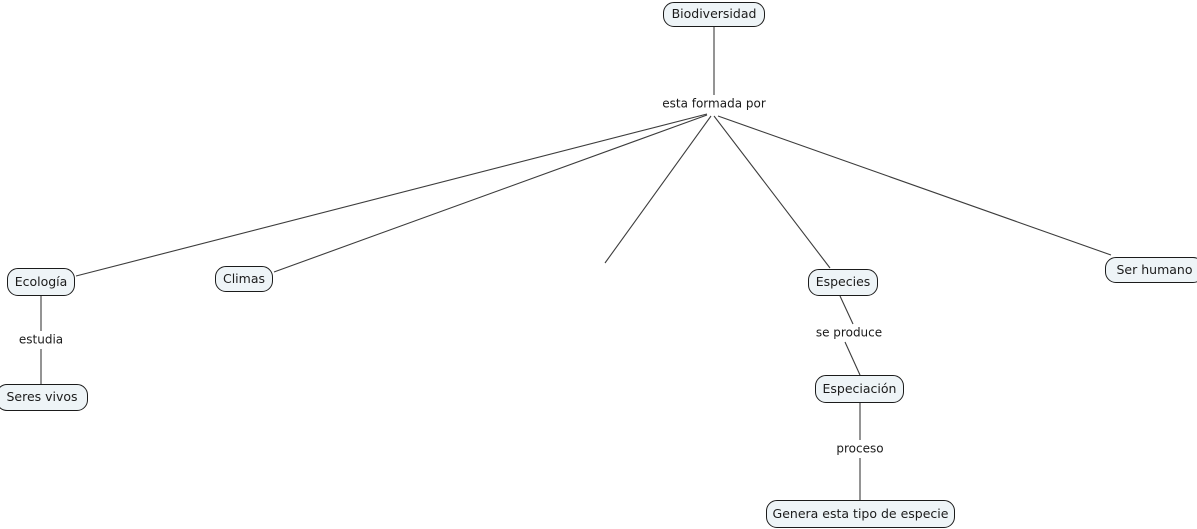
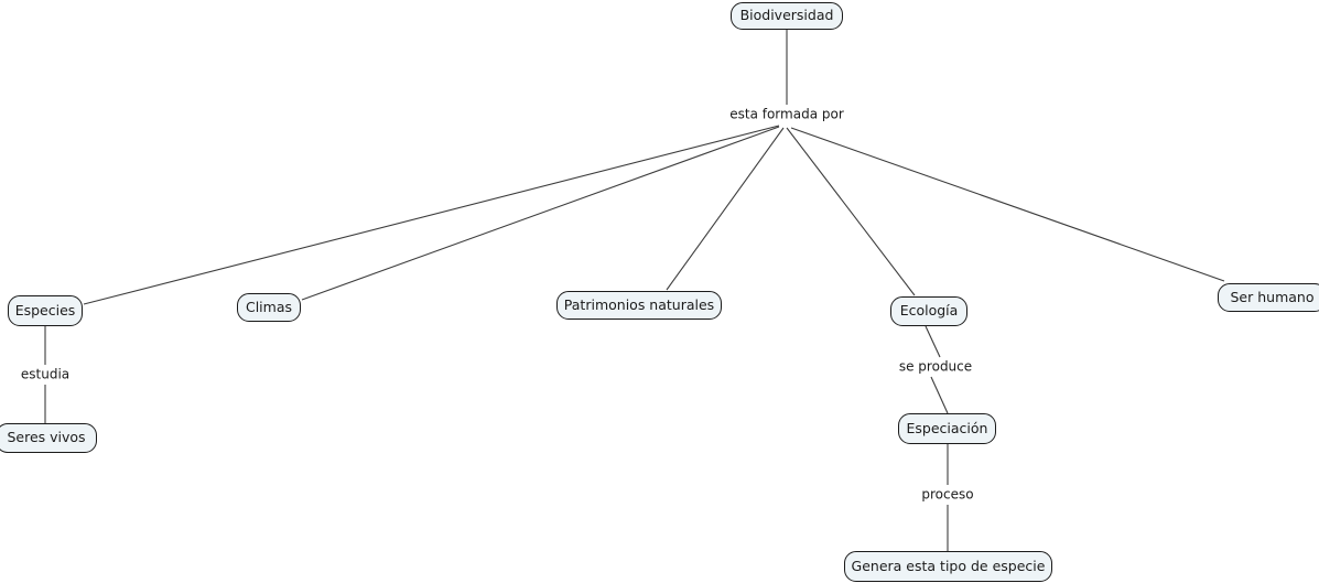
  Biodiversidad
- Ecología
+ Especies
  Climas
+ Patrimonios naturales
- Especies
+ Ecología
  Ser humano
  Seres vivos
  Especiación
  Genera esta tipo de especie
  esta formada por
  estudia
  se produce
  proceso
